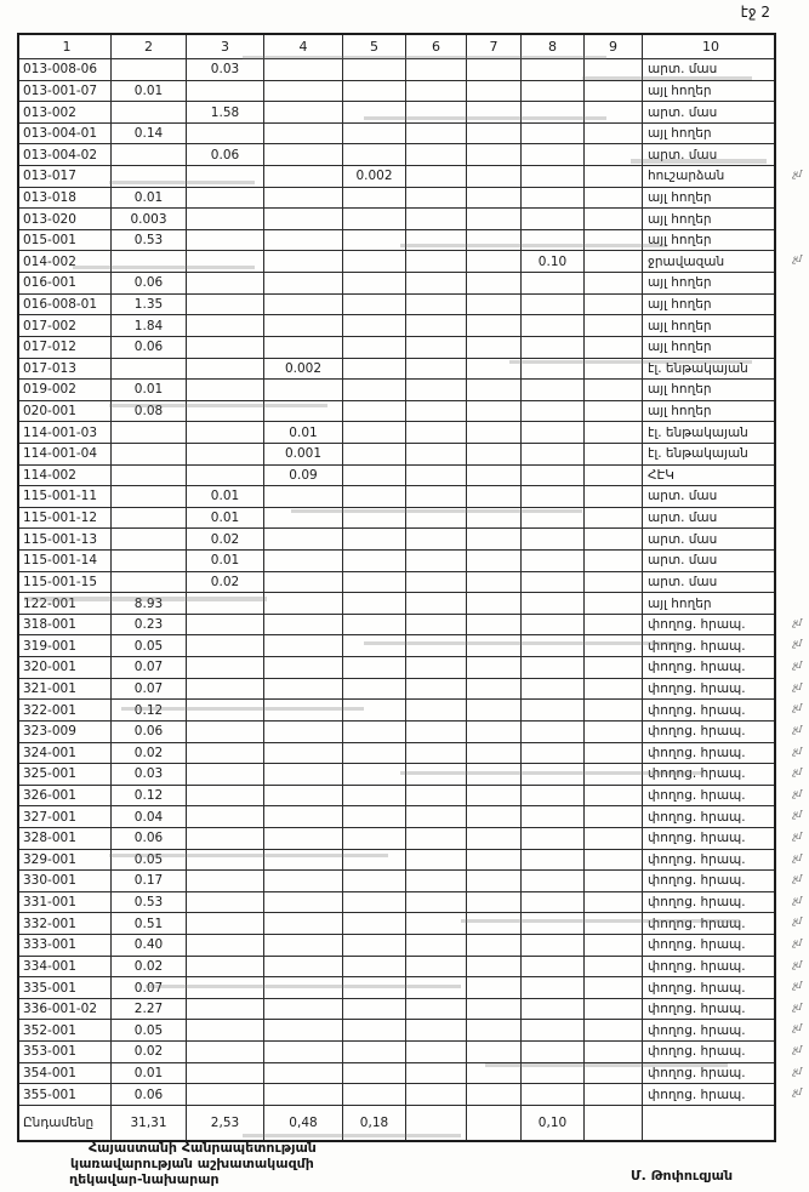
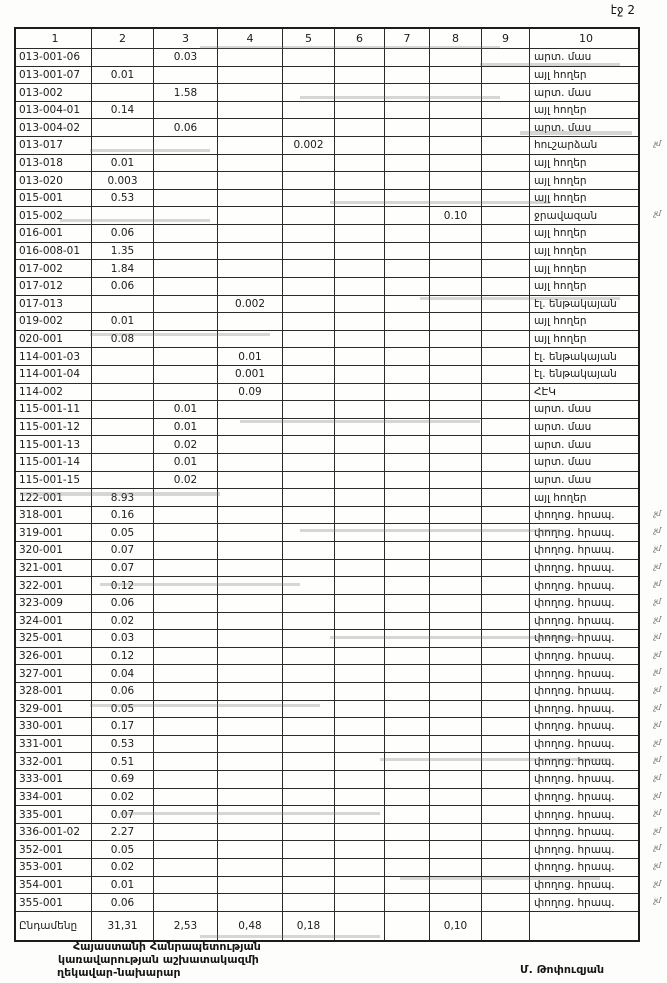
  էջ 2
  1
  2
  3
  4
  5
  6
  7
  8
  9
  10
- 013-008-06
+ 013-001-06
  0.03
  արտ. մաս
  013-001-07
  0.01
  այլ հողեր
  013-002
  1.58
  արտ. մաս
  013-004-01
  0.14
  այլ հողեր
  013-004-02
  0.06
  արտ. մաս
  013-017
  0.002
  հուշարձան
  չմ
  013-018
  0.01
  այլ հողեր
  013-020
  0.003
  այլ հողեր
  015-001
  0.53
  այլ հողեր
- 014-002
+ 015-002
  0.10
  ջրավազան
  չմ
  016-001
  0.06
  այլ հողեր
  016-008-01
  1.35
  այլ հողեր
  017-002
  1.84
  այլ հողեր
  017-012
  0.06
  այլ հողեր
  017-013
  0.002
  էլ. ենթակայան
  019-002
  0.01
  այլ հողեր
  020-001
  0.08
  այլ հողեր
  114-001-03
  0.01
  էլ. ենթակայան
  114-001-04
  0.001
  էլ. ենթակայան
  114-002
  0.09
  ՀԷԿ
  115-001-11
  0.01
  արտ. մաս
  115-001-12
  0.01
  արտ. մաս
  115-001-13
  0.02
  արտ. մաս
  115-001-14
  0.01
  արտ. մաս
  115-001-15
  0.02
  արտ. մաս
  122-001
  8.93
  այլ հողեր
  318-001
- 0.23
+ 0.16
  փողոց. հրապ.
  չմ
  319-001
  0.05
  փողոց. հրապ.
  չմ
  320-001
  0.07
  փողոց. հրապ.
  չմ
  321-001
  0.07
  փողոց. հրապ.
  չմ
  322-001
  0.12
  փողոց. հրապ.
  չմ
  323-009
  0.06
  փողոց. հրապ.
  չմ
  324-001
  0.02
  փողոց. հրապ.
  չմ
  325-001
  0.03
  փողոց. հրապ.
  չմ
  326-001
  0.12
  փողոց. հրապ.
  չմ
  327-001
  0.04
  փողոց. հրապ.
  չմ
  328-001
  0.06
  փողոց. հրապ.
  չմ
  329-001
  0.05
  փողոց. հրապ.
  չմ
  330-001
  0.17
  փողոց. հրապ.
  չմ
  331-001
  0.53
  փողոց. հրապ.
  չմ
  332-001
  0.51
  փողոց. հրապ.
  չմ
  333-001
- 0.40
+ 0.69
  փողոց. հրապ.
  չմ
  334-001
  0.02
  փողոց. հրապ.
  չմ
  335-001
  0.07
  փողոց. հրապ.
  չմ
  336-001-02
  2.27
  փողոց. հրապ.
  չմ
  352-001
  0.05
  փողոց. հրապ.
  չմ
  353-001
  0.02
  փողոց. հրապ.
  չմ
  354-001
  0.01
  փողոց. հրապ.
  չմ
  355-001
  0.06
  փողոց. հրապ.
  չմ
  Ընդամենը
  31,31
  2,53
  0,48
  0,18
  0,10
  Հայաստանի Հանրապետության
  կառավարության աշխատակազմի
  ղեկավար-նախարար
  Մ. Թոփուզյան
